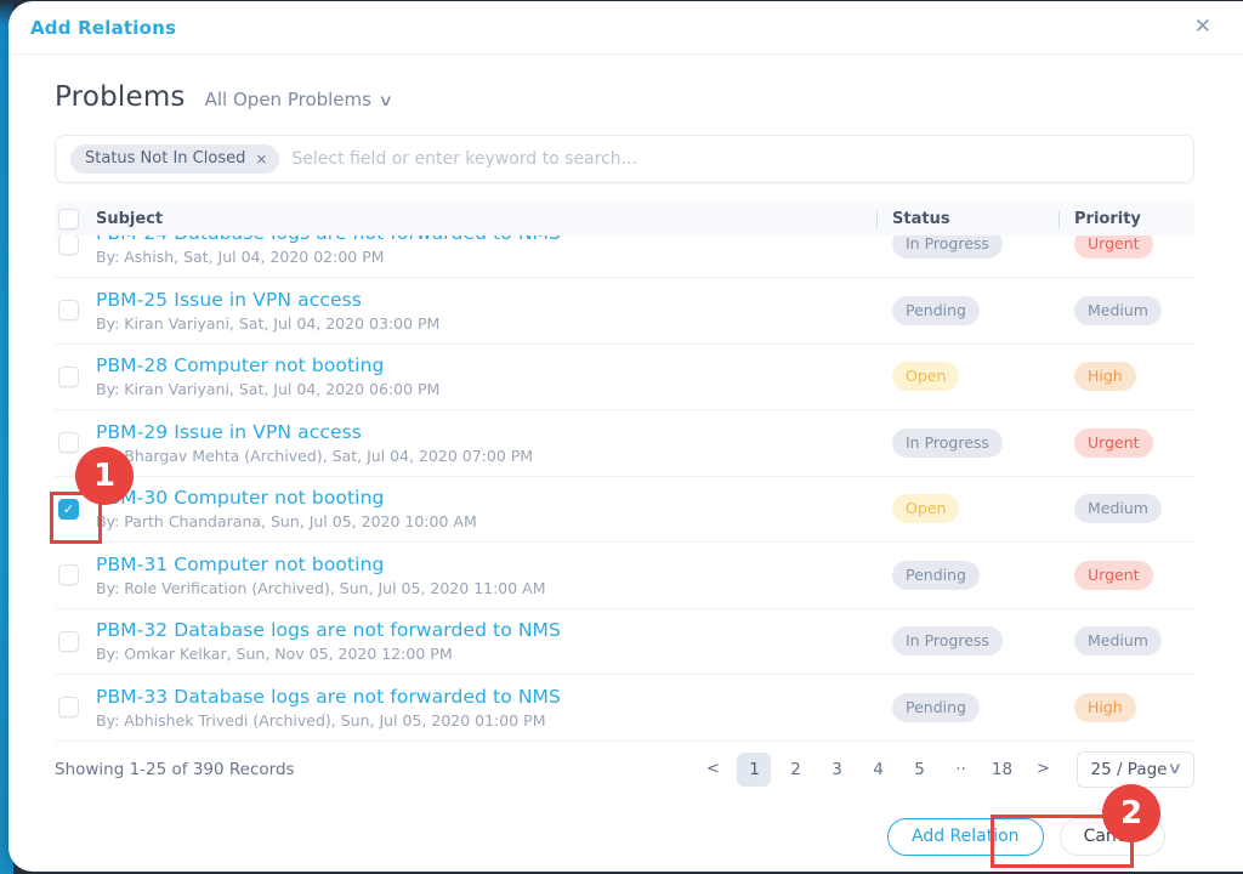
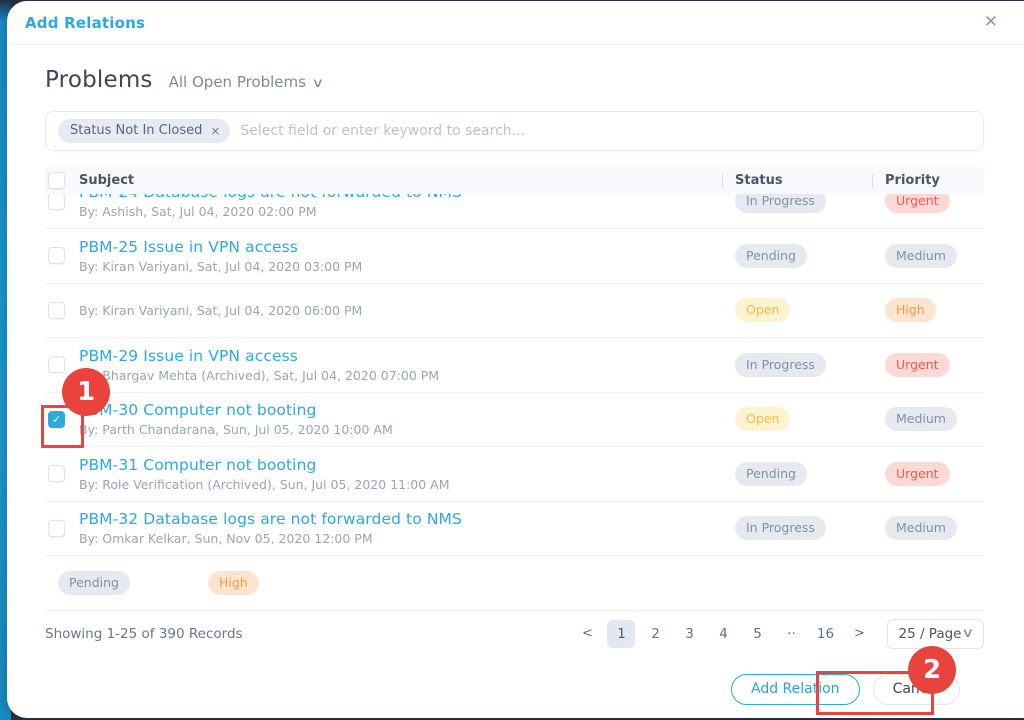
  Add Relations
  ✕
  Problems
  All Open Problems
  ∨
  Status Not In Closed
  ×
  Select field or enter keyword to search...
  Subject
  Status
  Priority
  By: Ashish, Sat, Jul 04, 2020 02:00 PM
  In Progress
  Urgent
  PBM-25 Issue in VPN access
  By: Kiran Variyani, Sat, Jul 04, 2020 03:00 PM
  Pending
  Medium
- PBM-28 Computer not booting
  By: Kiran Variyani, Sat, Jul 04, 2020 06:00 PM
  Open
  High
  PBM-29 Issue in VPN access
  Bhargav Mehta (Archived), Sat, Jul 04, 2020 07:00 PM
  In Progress
  Urgent
  M-30 Computer not booting
  By: Parth Chandarana, Sun, Jul 05, 2020 10:00 AM
  Open
  Medium
  PBM-31 Computer not booting
  By: Role Verification (Archived), Sun, Jul 05, 2020 11:00 AM
  Pending
  Urgent
  PBM-32 Database logs are not forwarded to NMS
  By: Omkar Kelkar, Sun, Nov 05, 2020 12:00 PM
  In Progress
  Medium
- PBM-33 Database logs are not forwarded to NMS
- By: Abhishek Trivedi (Archived), Sun, Jul 05, 2020 01:00 PM
  Pending
  High
  Showing 1-25 of 390 Records
  <
  1
  2
  3
  4
  5
  ··
- 18
+ 16
  >
  25 / Page
  ∨
  Add Relation
  1
  2
